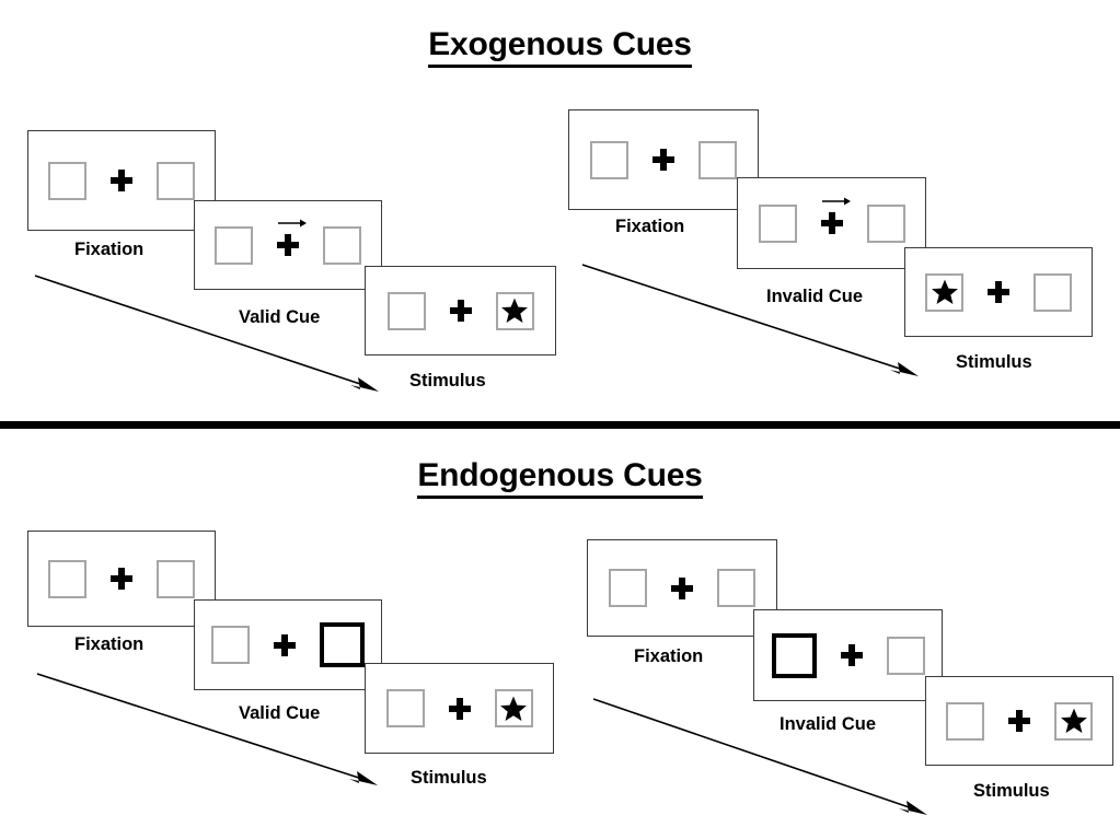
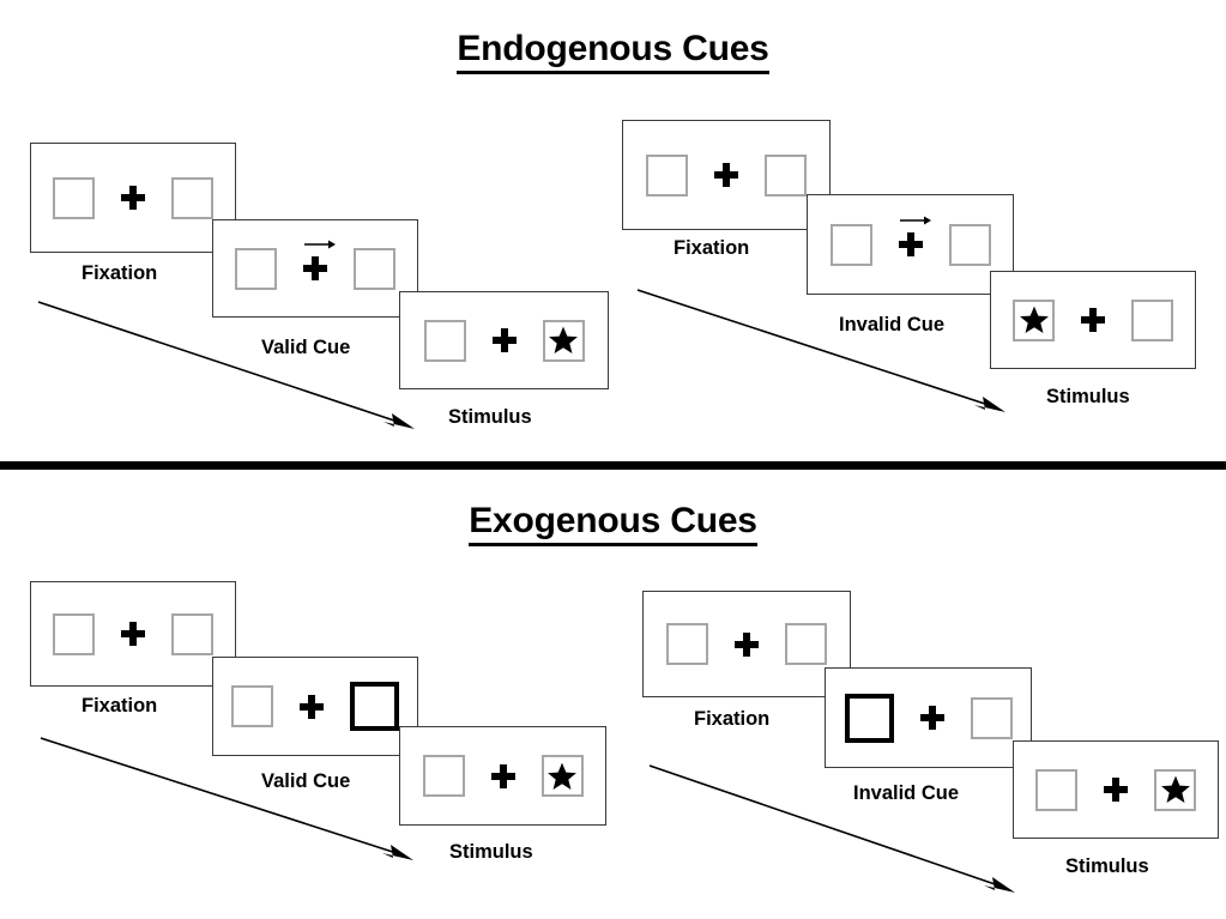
- Exogenous Cues
+ Endogenous Cues
  Fixation
  Valid Cue
  Stimulus
  Fixation
  Invalid Cue
  Stimulus
- Endogenous Cues
+ Exogenous Cues
  Fixation
  Valid Cue
  Stimulus
  Fixation
  Invalid Cue
  Stimulus
